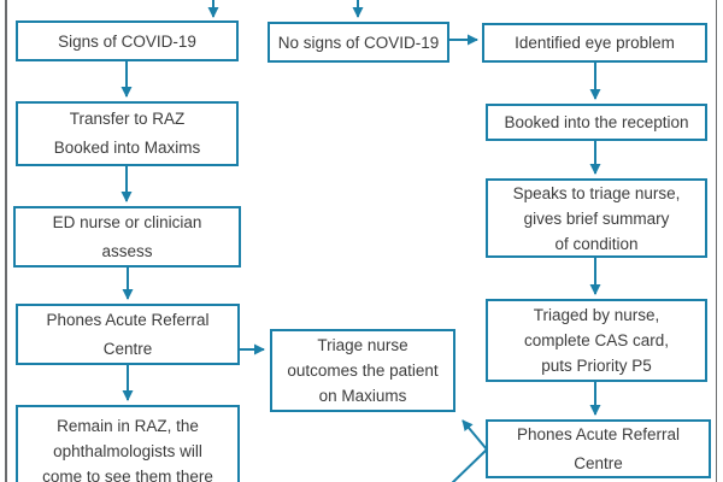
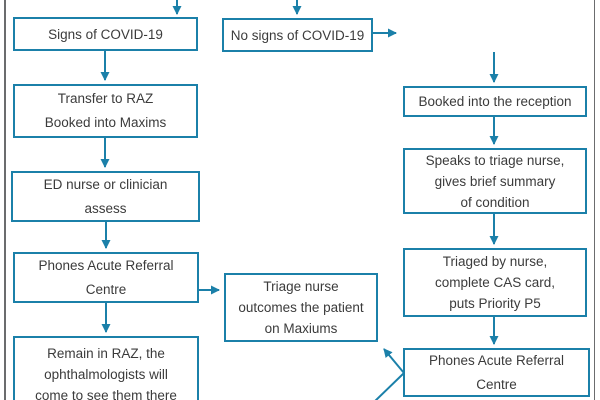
  Signs of COVID-19
  No signs of COVID-19
- Identified eye problem
  Transfer to RAZ
  Booked into Maxims
  ED nurse or clinician
  assess
  Phones Acute Referral
  Centre
  Remain in RAZ, the
  ophthalmologists will
  come to see them there
  Booked into the reception
  Speaks to triage nurse,
  gives brief summary
  of condition
  Triaged by nurse,
  complete CAS card,
  puts Priority P5
  Phones Acute Referral
  Centre
  Triage nurse
  outcomes the patient
  on Maxiums
